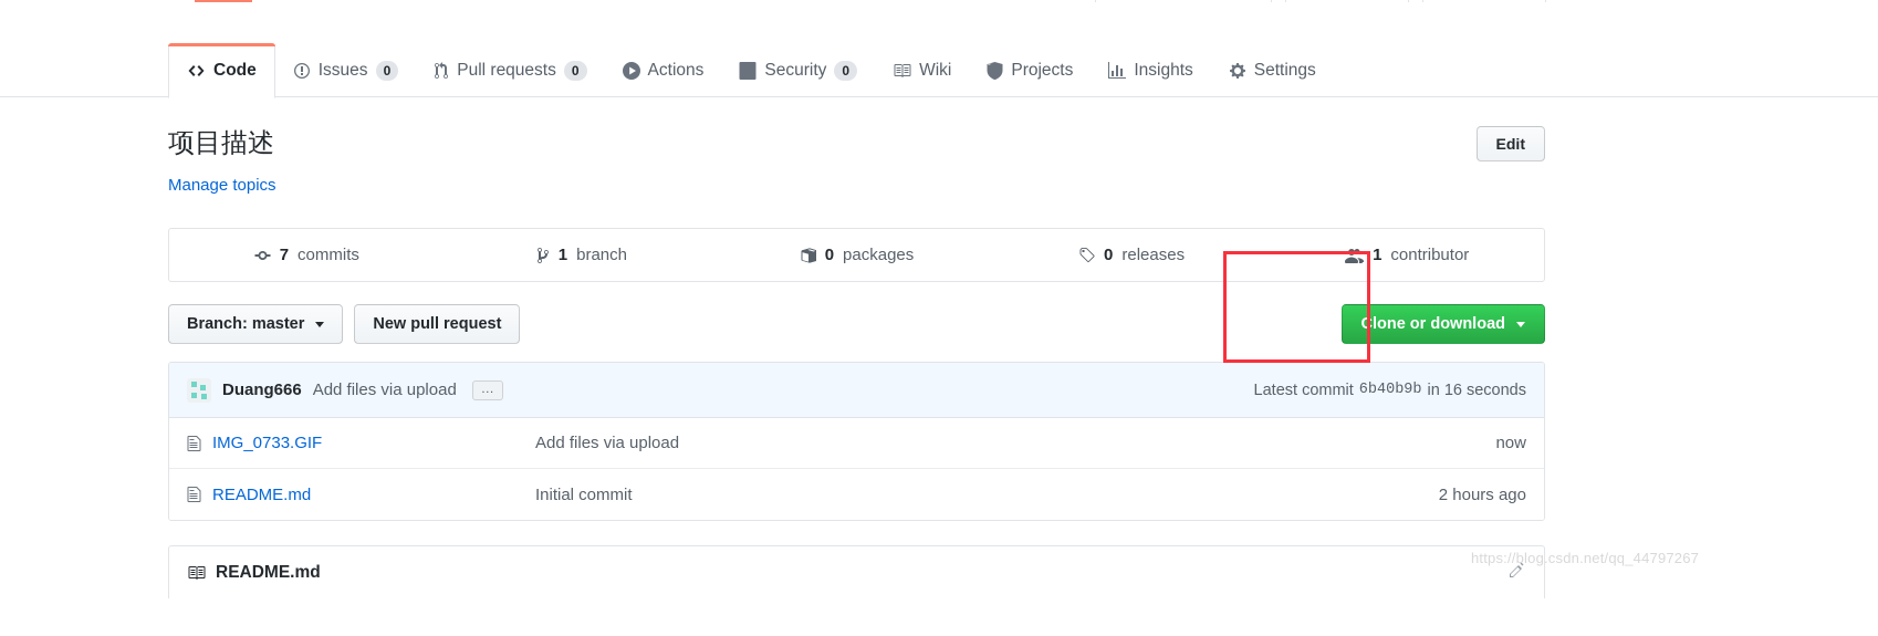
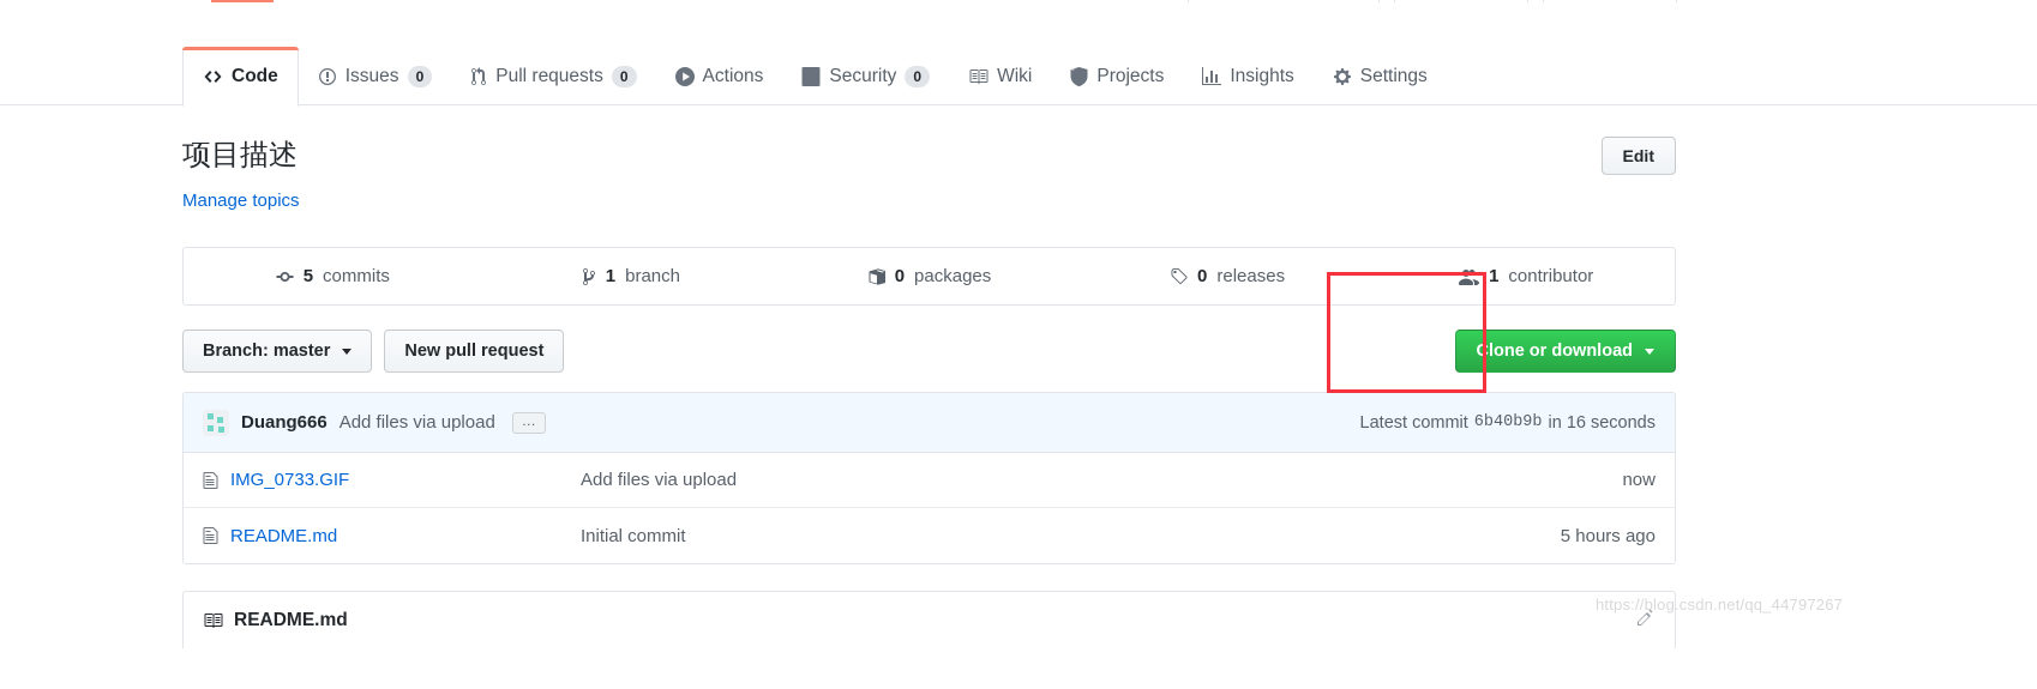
  Code
  Issues
  0
  Pull requests
  0
  Actions
  Security
  0
  Wiki
  Projects
  Insights
  Settings
  项目描述
  Manage topics
  Edit
- 7
+ 5
  commits
  1
  branch
  0
  packages
  0
  releases
  1
  contributor
  Branch: master
  New pull request
  Clone or download
  Duang666
  Add files via upload
  …
  Latest commit
  6b40b9b
  in 16 seconds
  IMG_0733.GIF
  Add files via upload
  now
  README.md
  Initial commit
- 2 hours ago
+ 5 hours ago
  README.md
  https://blog.csdn.net/qq_44797267
